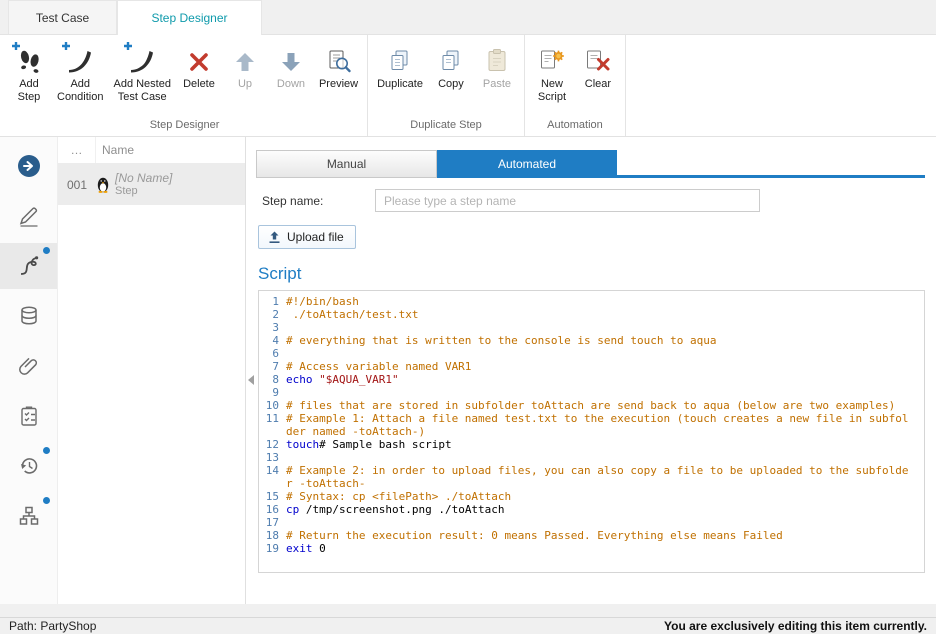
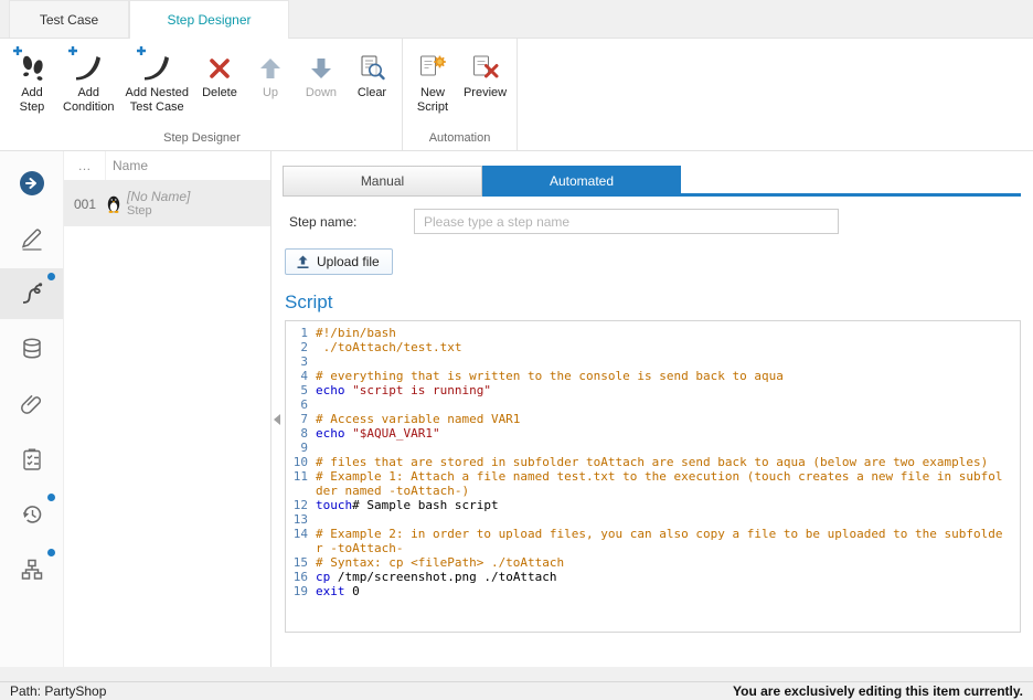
  Test Case
  Step Designer
  Add
  Step
  Add
  Condition
  Add Nested
  Test Case
  Delete
  Up
  Down
- Preview
+ Clear
  Step Designer
- Duplicate
- Copy
- Paste
- Duplicate Step
  New
  Script
- Clear
+ Preview
  Automation
  …
  Name
  001
  [No Name]
  Step
  Manual
  Automated
  Step name:
  Please type a step name
  Upload file
  Script
  1
  #!/bin/bash
  2
  ./toAttach/test.txt
  3
  4
- # everything that is written to the console is send touch to aqua
+ # everything that is written to the console is send back to aqua
+ 5
+ echo "script is running"
  6
  7
  # Access variable named VAR1
  8
  echo "$AQUA_VAR1"
  9
  10
  # files that are stored in subfolder toAttach are send back to aqua (below are two examples)
  11
  # Example 1: Attach a file named test.txt to the execution (touch creates a new file in subfolder named -toAttach-)
  12
  touch# Sample bash script
  13
  14
  # Example 2: in order to upload files, you can also copy a file to be uploaded to the subfolder -toAttach-
  15
  # Syntax: cp <filePath> ./toAttach
  16
  cp /tmp/screenshot.png ./toAttach
- 17
- 18
- # Return the execution result: 0 means Passed. Everything else means Failed
  19
  exit 0
  Path: PartyShop
  You are exclusively editing this item currently.
